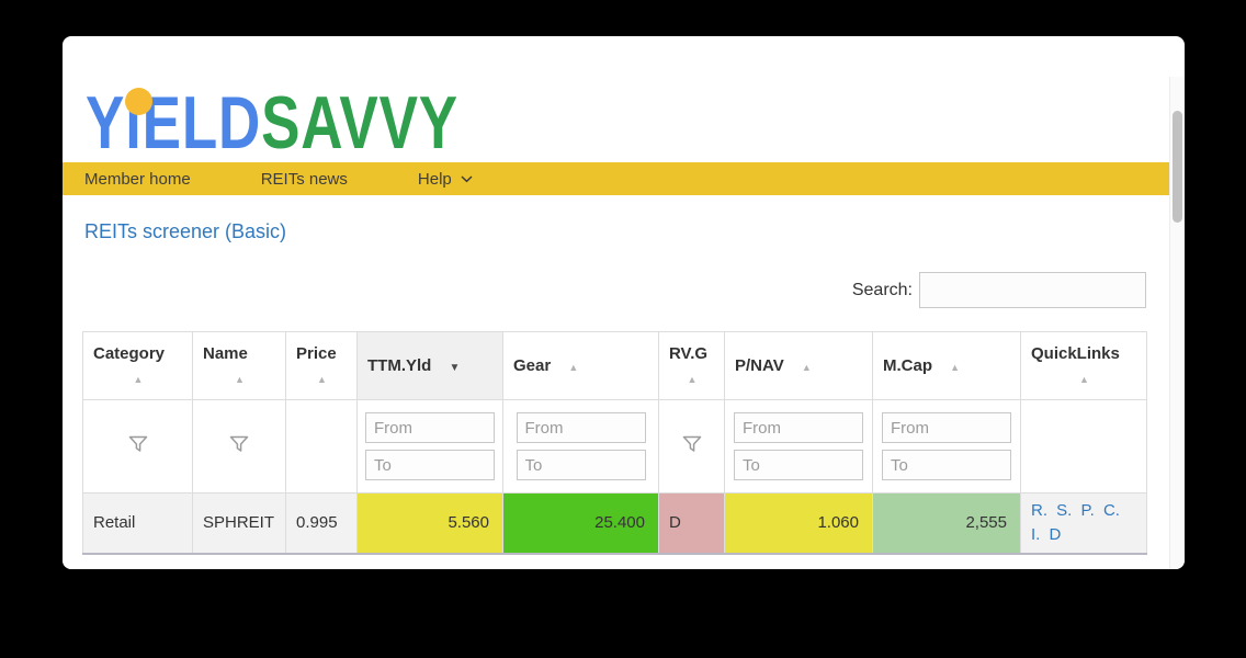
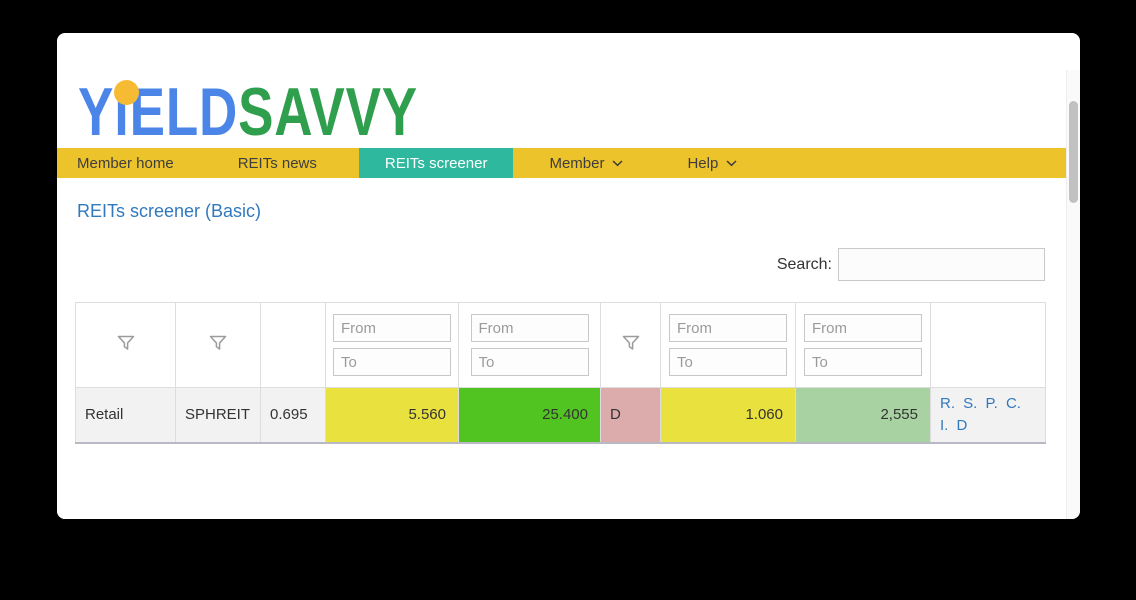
  YıELDSAVVY
  Member home
  REITs news
+ REITs screener
+ Member
  Help
  REITs screener (Basic)
  Search:
- Category	Name	Price	TTM.Yld	Gear	RV.G	P/NAV	M.Cap	QuickLinks
  			From To	From To		From To	From To
- Retail	SPHREIT	0.995	5.560	25.400	D	1.060	2,555	R. S. P. C. I. D
+ Retail	SPHREIT	0.695	5.560	25.400	D	1.060	2,555	R. S. P. C. I. D
